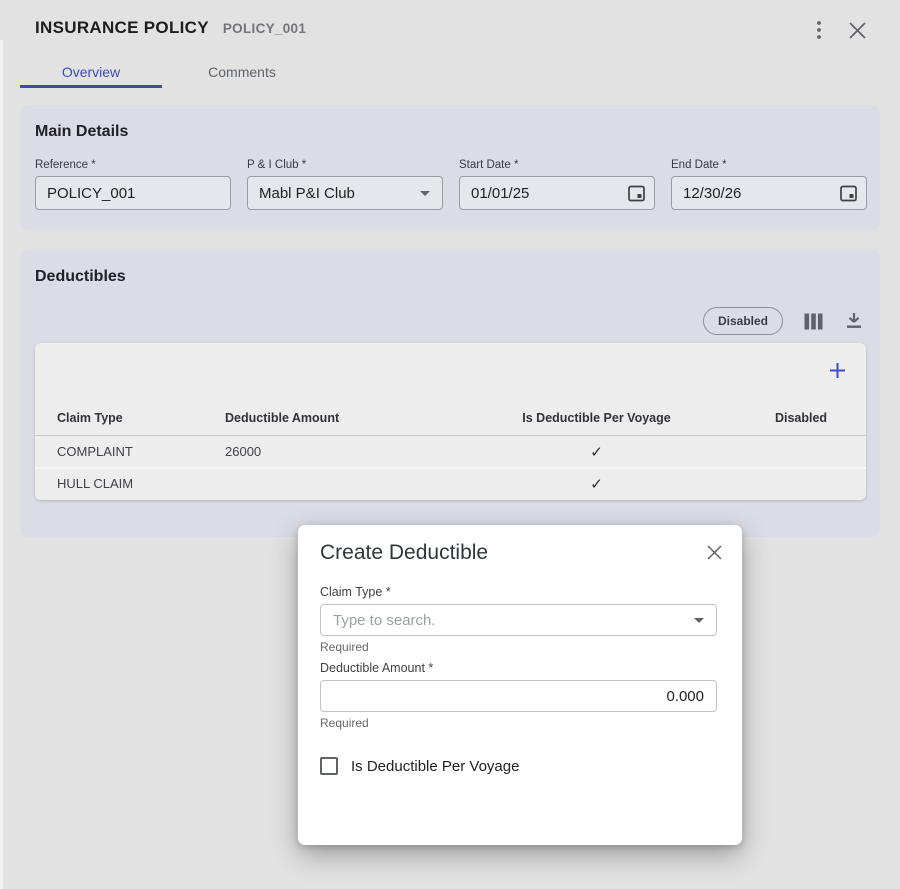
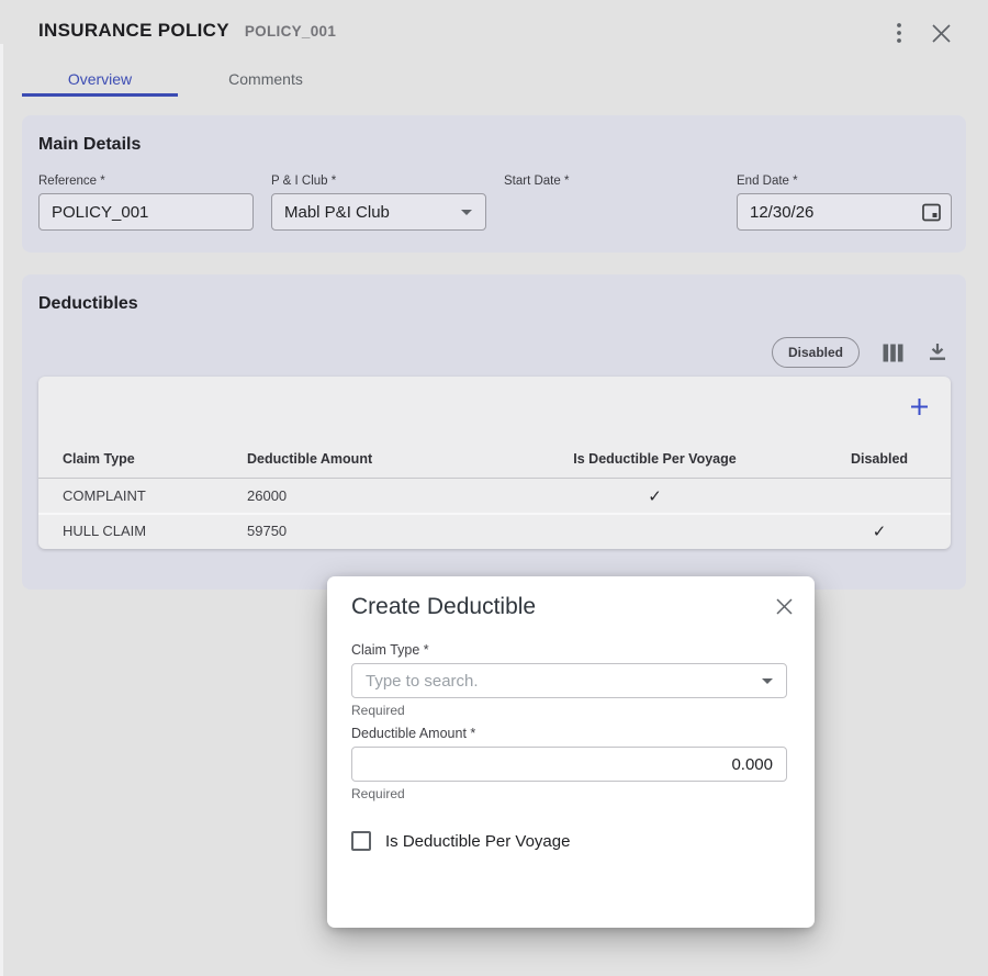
  INSURANCE POLICY
  POLICY_001
  Overview
  Comments
  Main Details
  Reference *
  POLICY_001
  P & I Club *
  Mabl P&I Club
  Start Date *
- 01/01/25
  End Date *
  12/30/26
  Deductibles
  Disabled
  Claim Type
  Deductible Amount
  Is Deductible Per Voyage
  Disabled
  COMPLAINT
  26000
  ✓
  HULL CLAIM
+ 59750
  ✓
  Create Deductible
  Claim Type *
  Type to search.
  Required
  Deductible Amount *
  0.000
  Required
  Is Deductible Per Voyage
